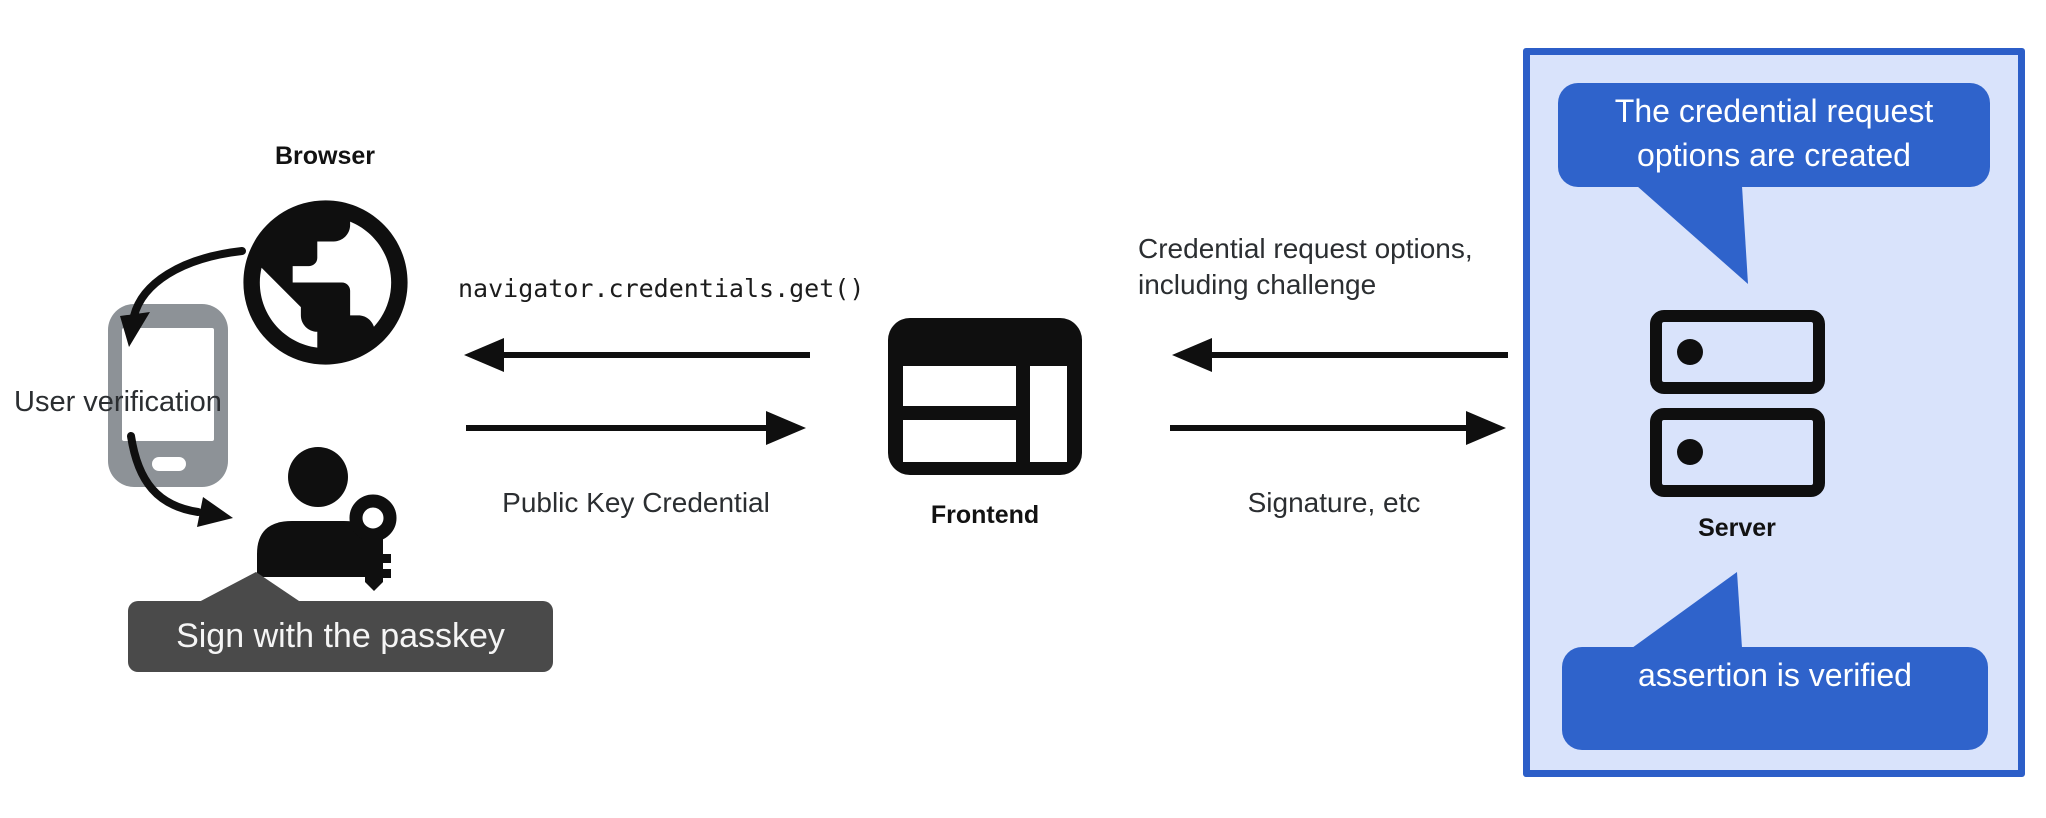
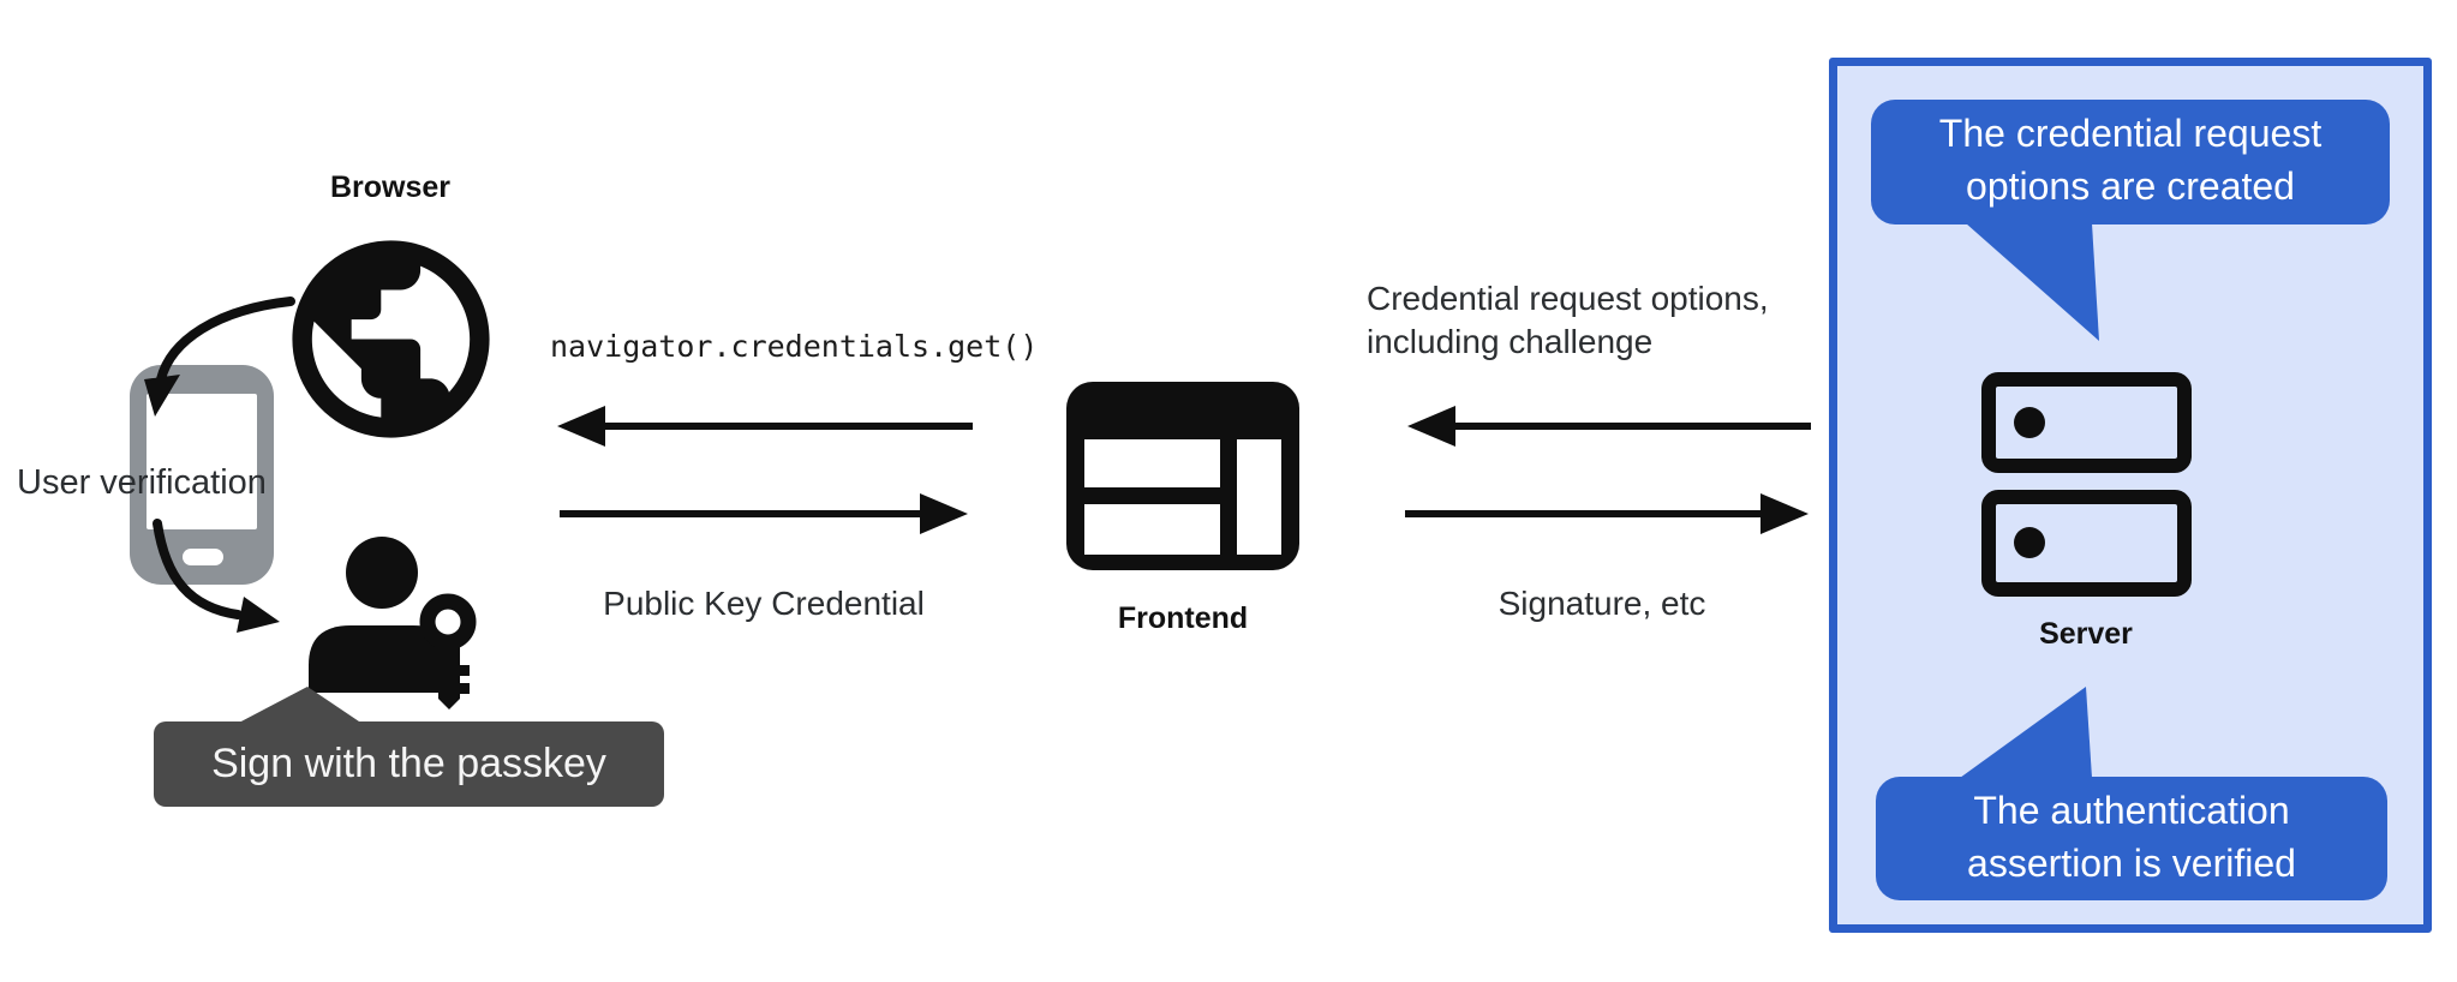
  The credential request
  options are created
+ The authentication
  assertion is verified
  Sign with the passkey
  Browser
  Frontend
  Server
  User verification
  navigator.credentials.get()
  Public Key Credential
  Credential request options,
  including challenge
  Signature, etc
